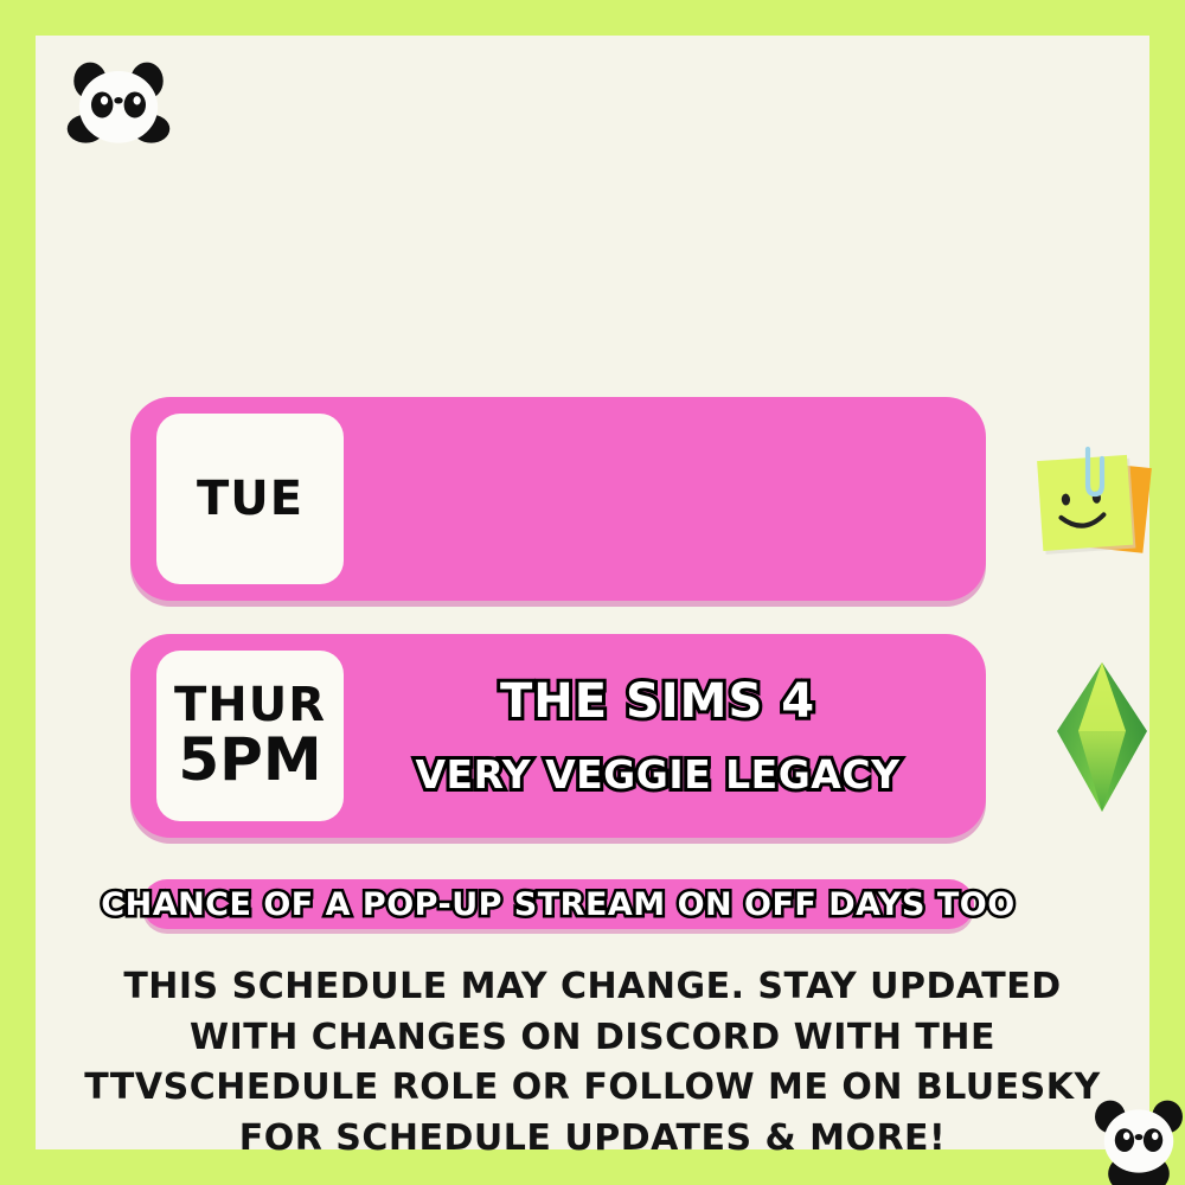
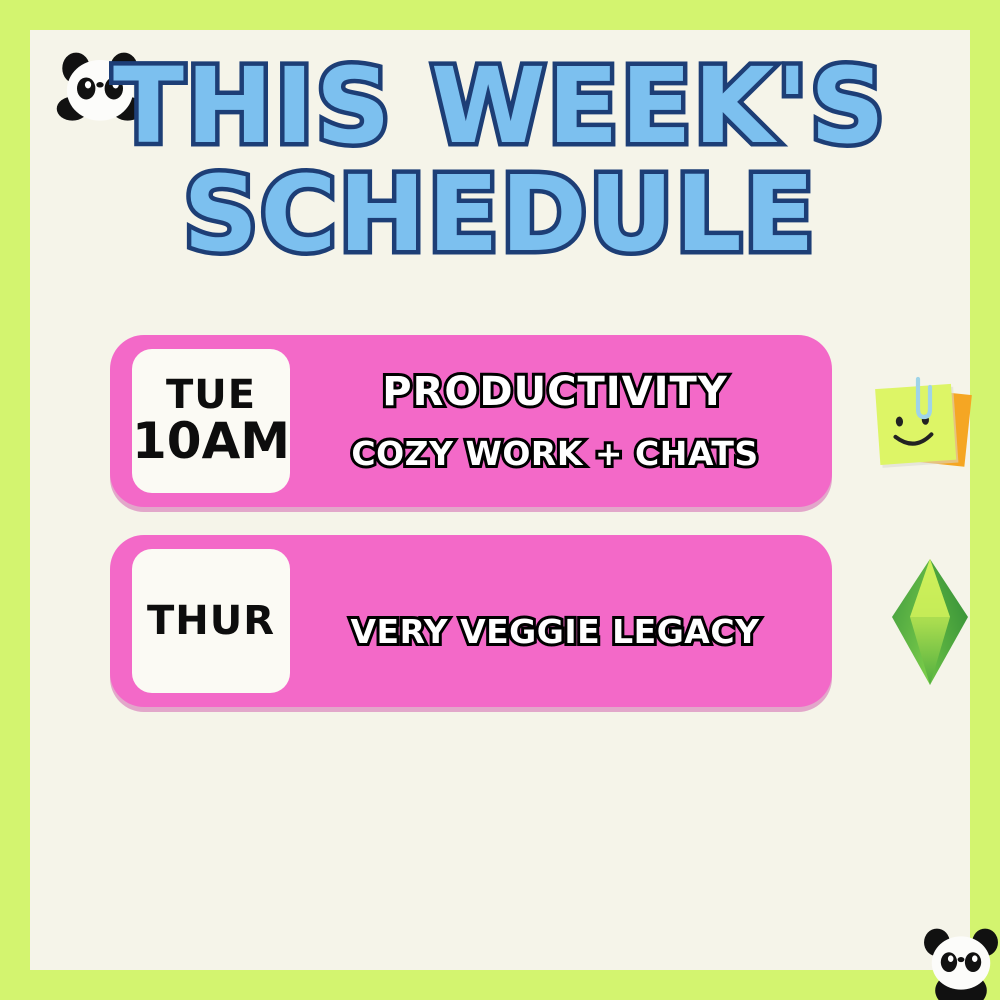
+ THIS WEEK'S
+ SCHEDULE
  TUE
+ 10AM
+ PRODUCTIVITY
+ COZY WORK + CHATS
  THUR
- 5PM
- THE SIMS 4
  VERY VEGGIE LEGACY
- CHANCE OF A POP-UP STREAM ON OFF DAYS TOO
- THIS SCHEDULE MAY CHANGE. STAY UPDATED WITH CHANGES ON DISCORD WITH THE TTVSCHEDULE ROLE OR FOLLOW ME ON BLUESKY FOR SCHEDULE UPDATES & MORE!
